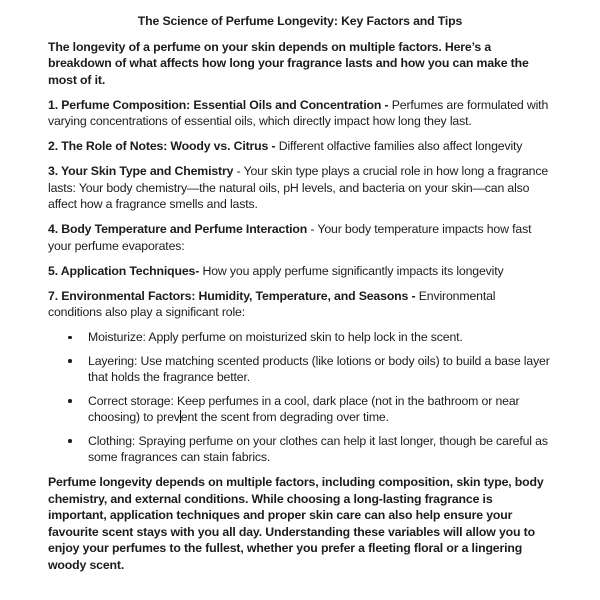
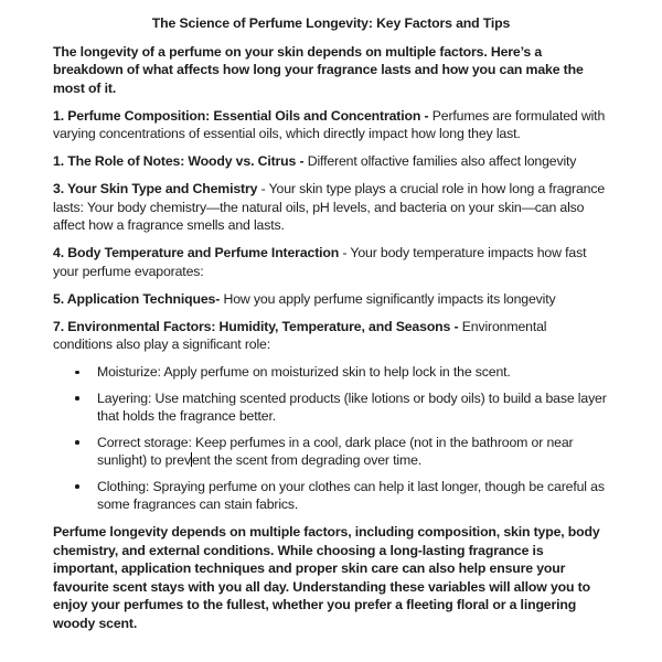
  The Science of Perfume Longevity: Key Factors and Tips
  The longevity of a perfume on your skin depends on multiple factors. Here’s a breakdown of what affects how long your fragrance lasts and how you can make the most of it.
  1. Perfume Composition: Essential Oils and Concentration - Perfumes are formulated with varying concentrations of essential oils, which directly impact how long they last.
- 2. The Role of Notes: Woody vs. Citrus - Different olfactive families also affect longevity
+ 1. The Role of Notes: Woody vs. Citrus - Different olfactive families also affect longevity
  3. Your Skin Type and Chemistry - Your skin type plays a crucial role in how long a fragrance lasts: Your body chemistry—the natural oils, pH levels, and bacteria on your skin—can also affect how a fragrance smells and lasts.
  4. Body Temperature and Perfume Interaction - Your body temperature impacts how fast your perfume evaporates:
  5. Application Techniques- How you apply perfume significantly impacts its longevity
  7. Environmental Factors: Humidity, Temperature, and Seasons - Environmental conditions also play a significant role:
  Moisturize: Apply perfume on moisturized skin to help lock in the scent.
  Layering: Use matching scented products (like lotions or body oils) to build a base layer that holds the fragrance better.
- Correct storage: Keep perfumes in a cool, dark place (not in the bathroom or near choosing) to prevent the scent from degrading over time.
+ Correct storage: Keep perfumes in a cool, dark place (not in the bathroom or near sunlight) to prevent the scent from degrading over time.
  Clothing: Spraying perfume on your clothes can help it last longer, though be careful as some fragrances can stain fabrics.
  Perfume longevity depends on multiple factors, including composition, skin type, body chemistry, and external conditions. While choosing a long-lasting fragrance is important, application techniques and proper skin care can also help ensure your favourite scent stays with you all day. Understanding these variables will allow you to enjoy your perfumes to the fullest, whether you prefer a fleeting floral or a lingering woody scent.
